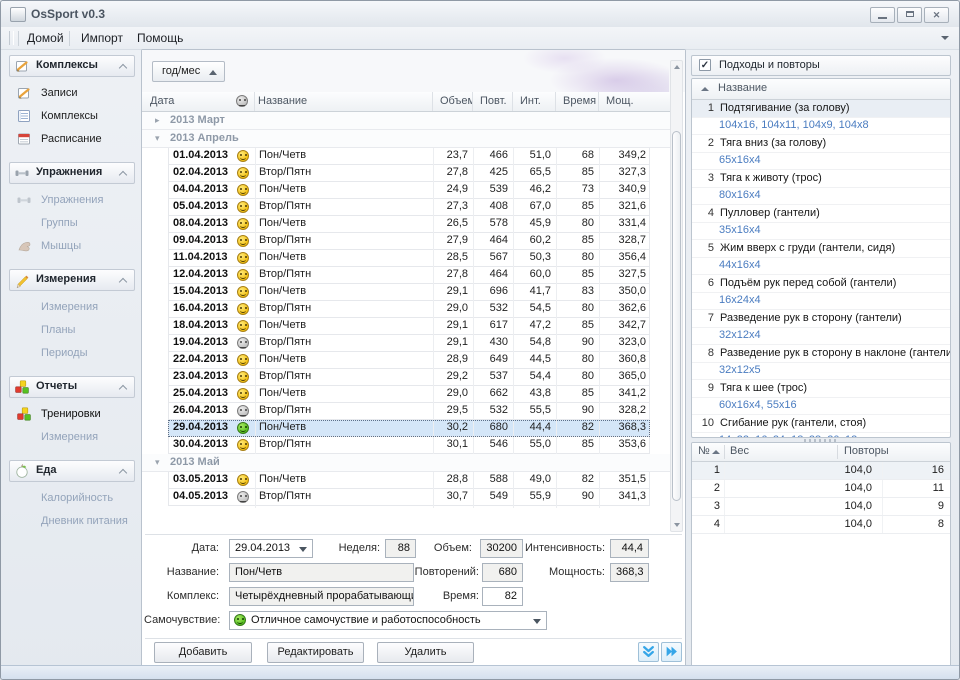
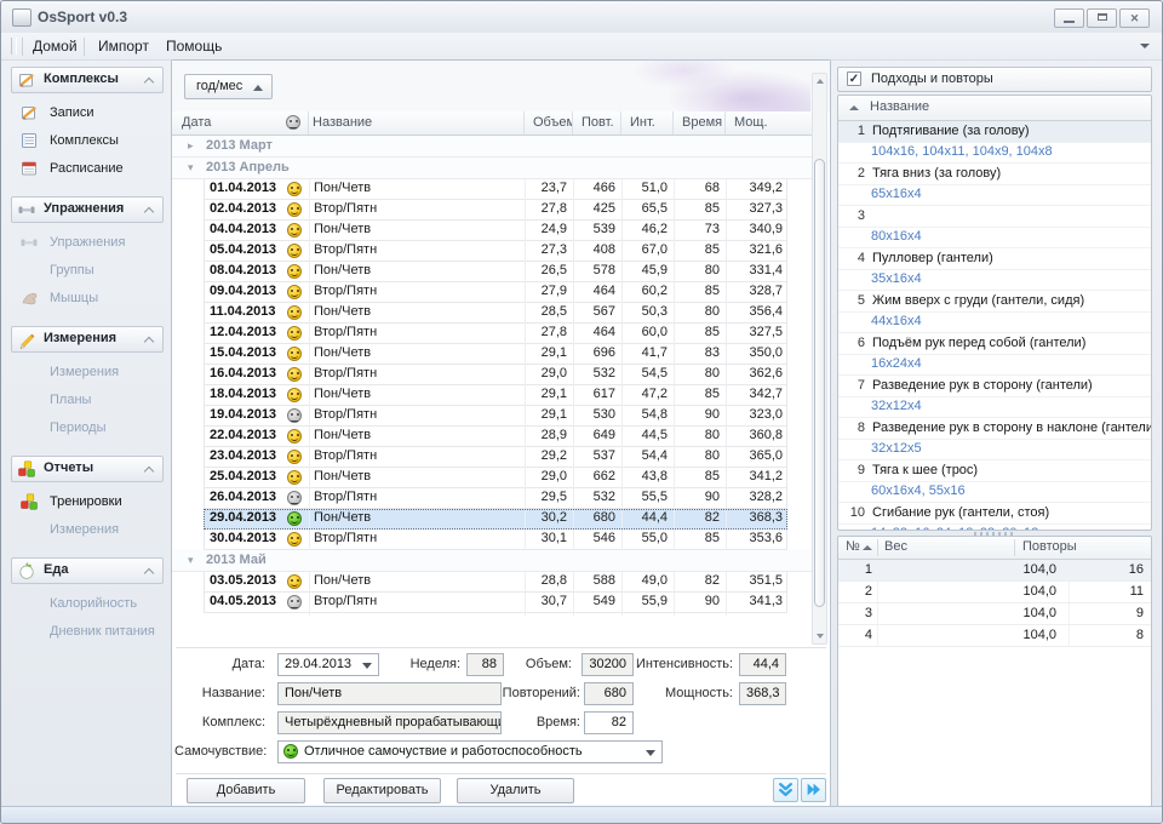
  OsSport v0.3
  Домой
  Импорт
  Помощь
  Комплексы
  Записи
  Комплексы
  Расписание
  Упражнения
  Упражнения
  Группы
  Мышцы
  Измерения
  Измерения
  Планы
  Периоды
  Отчеты
  Тренировки
  Измерения
  Еда
  Калорийность
  Дневник питания
  год/мес
  Дата
  Название
  Объем
  Повт.
  Инт.
  Время
  Мощ.
  ▸
  2013 Март
  ▾
  2013 Апрель
  01.04.2013
  Пон/Четв
  23,7
  466
  51,0
  68
  349,2
  02.04.2013
  Втор/Пятн
  27,8
  425
  65,5
  85
  327,3
  04.04.2013
  Пон/Четв
  24,9
  539
  46,2
  73
  340,9
  05.04.2013
  Втор/Пятн
  27,3
  408
  67,0
  85
  321,6
  08.04.2013
  Пон/Четв
  26,5
  578
  45,9
  80
  331,4
  09.04.2013
  Втор/Пятн
  27,9
  464
  60,2
  85
  328,7
  11.04.2013
  Пон/Четв
  28,5
  567
  50,3
  80
  356,4
  12.04.2013
  Втор/Пятн
  27,8
  464
  60,0
  85
  327,5
  15.04.2013
  Пон/Четв
  29,1
  696
  41,7
  83
  350,0
  16.04.2013
  Втор/Пятн
  29,0
  532
  54,5
  80
  362,6
  18.04.2013
  Пон/Четв
  29,1
  617
  47,2
  85
  342,7
  19.04.2013
  Втор/Пятн
  29,1
- 430
+ 530
  54,8
  90
  323,0
  22.04.2013
  Пон/Четв
  28,9
  649
  44,5
  80
  360,8
  23.04.2013
  Втор/Пятн
  29,2
  537
  54,4
  80
  365,0
  25.04.2013
  Пон/Четв
  29,0
  662
  43,8
  85
  341,2
  26.04.2013
  Втор/Пятн
  29,5
  532
  55,5
  90
  328,2
  29.04.2013
  Пон/Четв
  30,2
  680
  44,4
  82
  368,3
  30.04.2013
  Втор/Пятн
  30,1
  546
  55,0
  85
  353,6
  ▾
  2013 Май
  03.05.2013
  Пон/Четв
  28,8
  588
  49,0
  82
  351,5
  04.05.2013
  Втор/Пятн
  30,7
  549
  55,9
  90
  341,3
  Дата:
  29.04.2013
  Неделя:
  88
  Объем:
  30200
  Интенсивность:
  44,4
  Название:
  Пон/Четв
  Повторений:
  680
  Мощность:
  368,3
  Комплекс:
  Четырёхдневный прорабатывающи
  Время:
  82
  Самочувствие:
  Отличное самочуствие и работоспособность
  Добавить
  Редактировать
  Удалить
  ✓
  Подходы и повторы
  Название
  1
  Подтягивание (за голову)
  104x16, 104x11, 104x9, 104x8
  2
  Тяга вниз (за голову)
  65x16x4
  3
- Тяга к животу (трос)
  80x16x4
  4
  Пулловер (гантели)
  35x16x4
  5
  Жим вверх с груди (гантели, сидя)
  44x16x4
  6
  Подъём рук перед собой (гантели)
  16x24x4
  7
  Разведение рук в сторону (гантели)
  32x12x4
  8
  Разведение рук в сторону в наклоне (гантели
  32x12x5
  9
  Тяга к шее (трос)
  60x16x4, 55x16
  10
  Сгибание рук (гантели, стоя)
  №
  Вес
  Повторы
  1
  104,0
  16
  2
  104,0
  11
  3
  104,0
  9
  4
  104,0
  8
